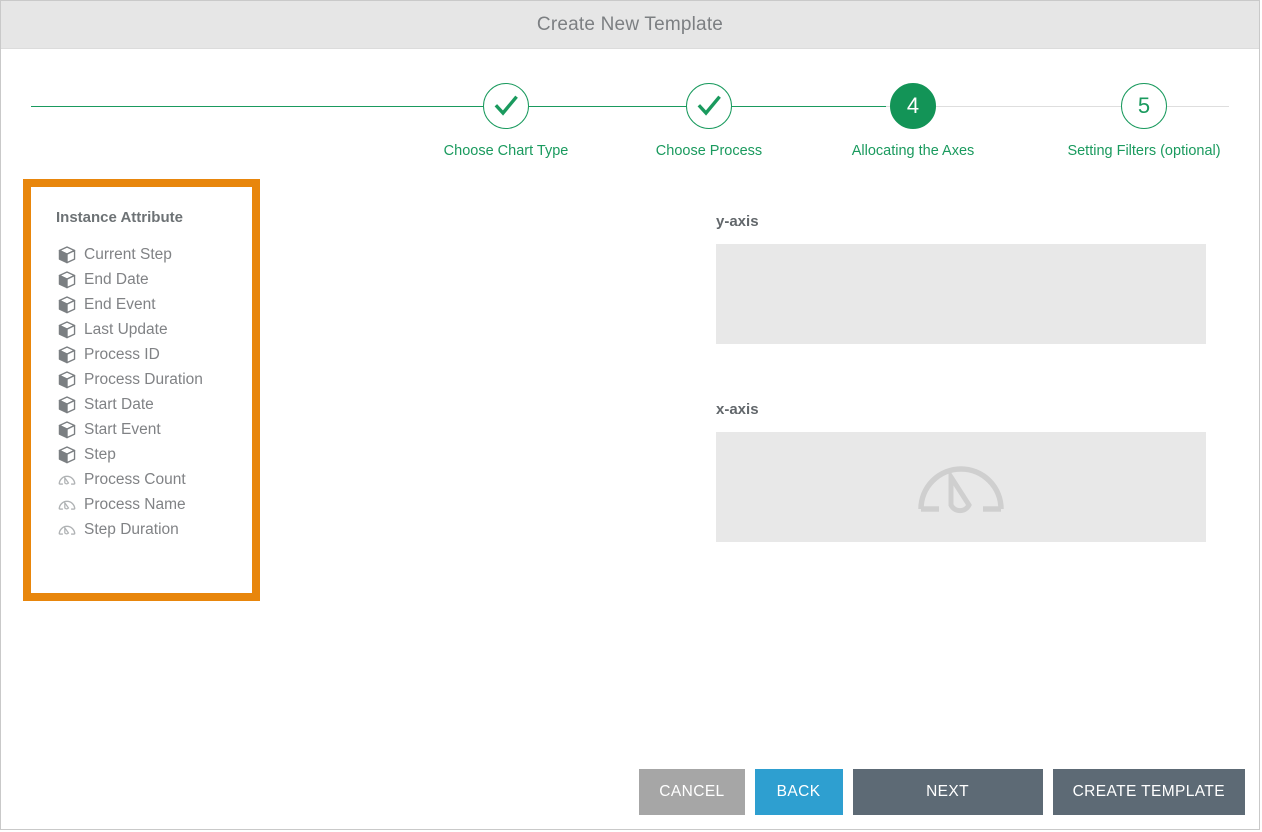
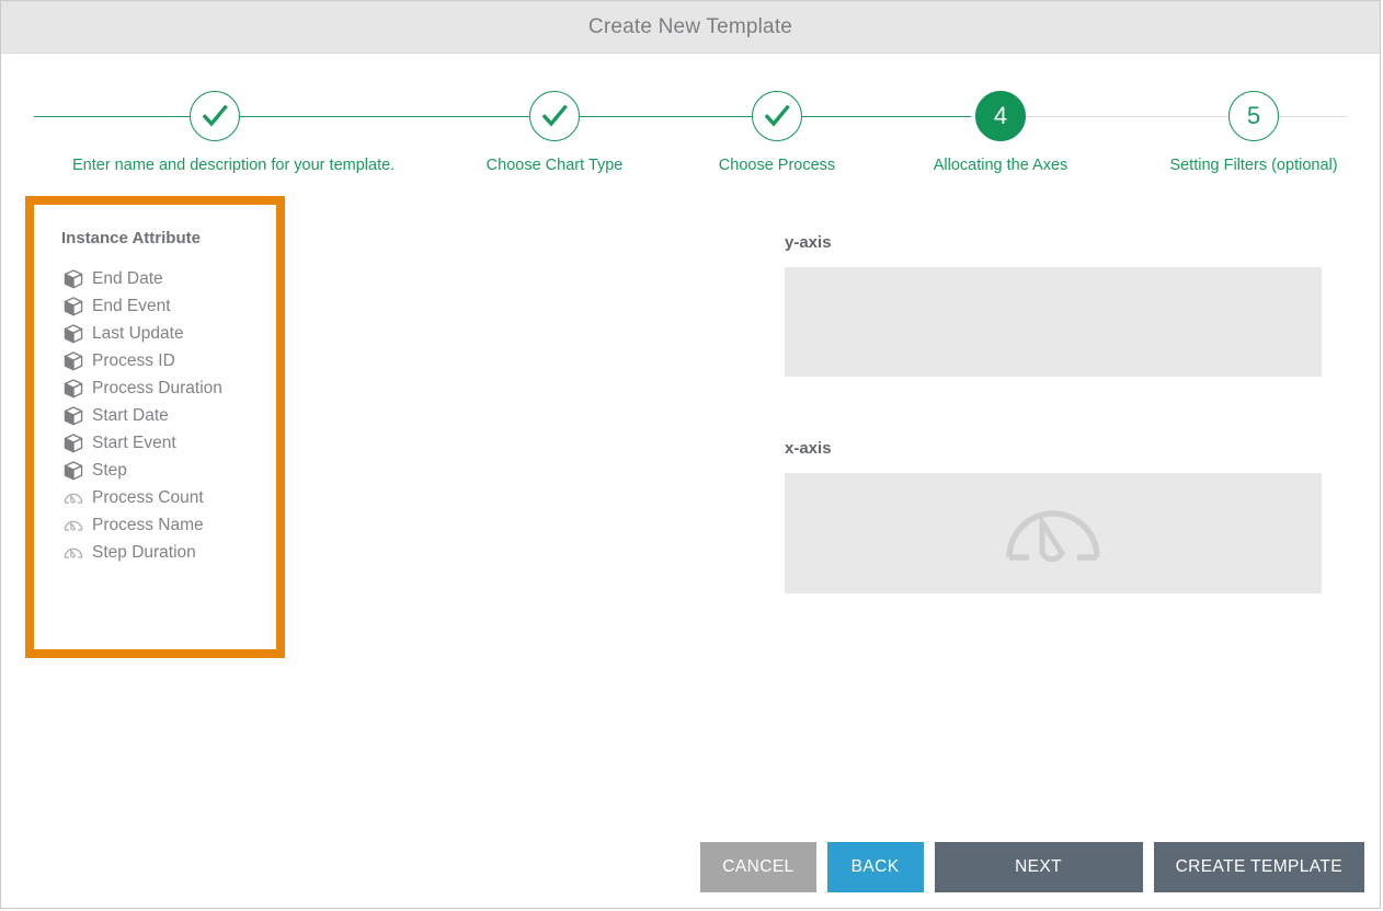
  Create New Template
+ Enter name and description for your template.
  Choose Chart Type
  Choose Process
  4
  Allocating the Axes
  5
  Setting Filters (optional)
  Instance Attribute
- Current Step
  End Date
  End Event
  Last Update
  Process ID
  Process Duration
  Start Date
  Start Event
  Step
  Process Count
  Process Name
  Step Duration
  y-axis
  x-axis
  CANCEL
  BACK
  NEXT
  CREATE TEMPLATE
